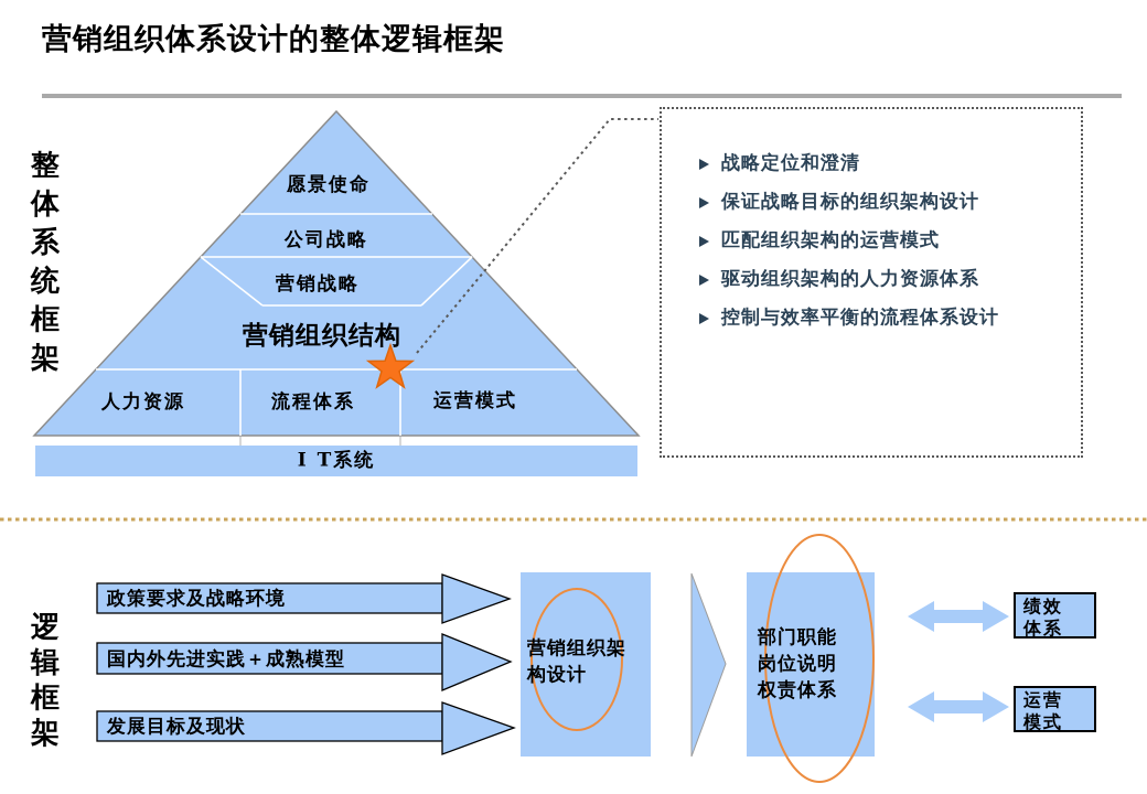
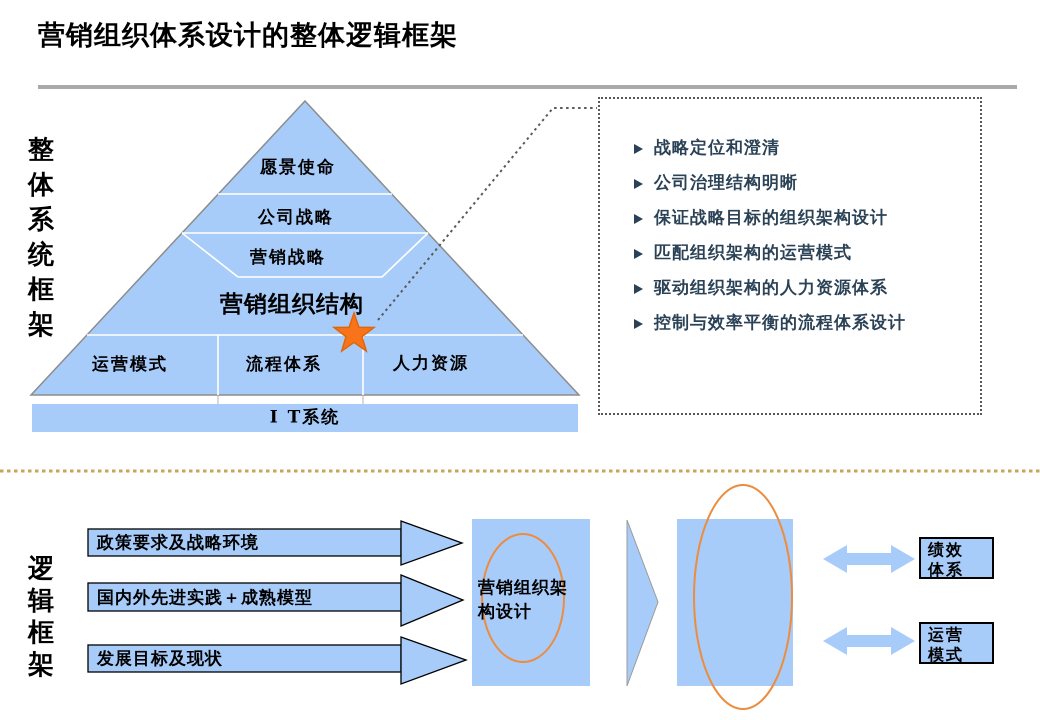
  营销组织体系设计的整体逻辑框架
  整体系统框架
  逻辑框架
  愿景使命
  公司战略
  营销战略
  营销组织结构
- 人力资源
+ 运营模式
  流程体系
- 运营模式
+ 人力资源
  I T系统
  战略定位和澄清
+ 公司治理结构明晰
  保证战略目标的组织架构设计
  匹配组织架构的运营模式
  驱动组织架构的人力资源体系
  控制与效率平衡的流程体系设计
  政策要求及战略环境
  国内外先进实践＋成熟模型
  发展目标及现状
  营销组织架
  构设计
- 部门职能
- 岗位说明
- 权责体系
  绩效
  体系
  运营
  模式
